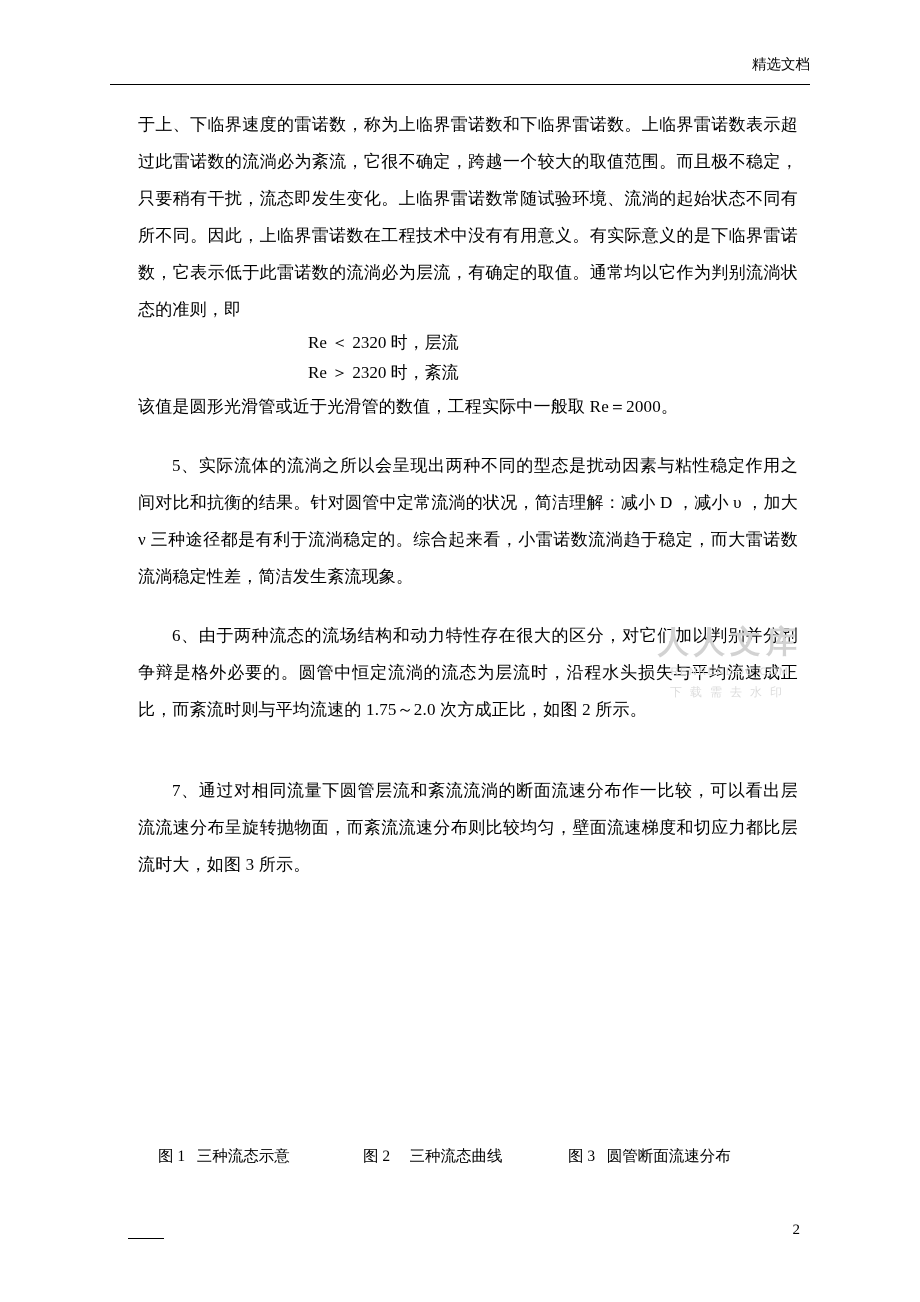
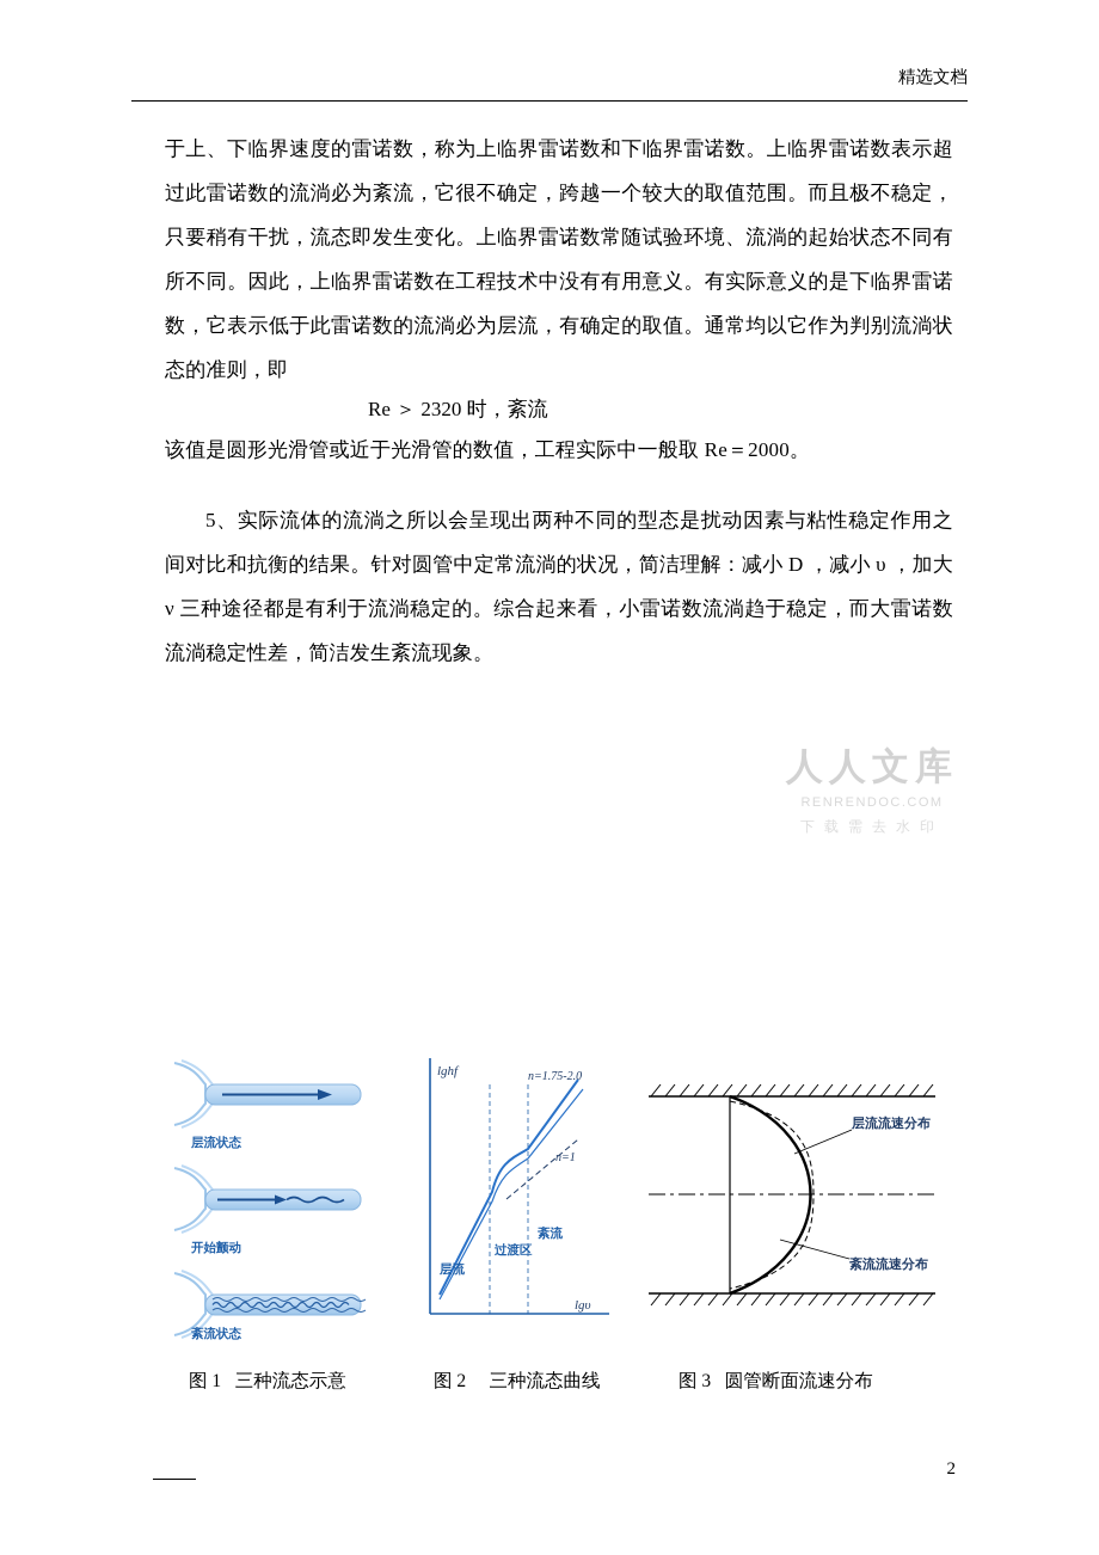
  精选文档
  于上、下临界速度的雷诺数，称为上临界雷诺数和下临界雷诺数。上临界雷诺数表示超过此雷诺数的流淌必为紊流，它很不确定，跨越一个较大的取值范围。而且极不稳定，只要稍有干扰，流态即发生变化。上临界雷诺数常随试验环境、流淌的起始状态不同有所不同。因此，上临界雷诺数在工程技术中没有有用意义。有实际意义的是下临界雷诺数，它表示低于此雷诺数的流淌必为层流，有确定的取值。通常均以它作为判别流淌状态的准则，即
- Re ＜ 2320 时，层流
  Re ＞ 2320 时，紊流
  该值是圆形光滑管或近于光滑管的数值，工程实际中一般取 Re＝2000。
  5、实际流体的流淌之所以会呈现出两种不同的型态是扰动因素与粘性稳定作用之间对比和抗衡的结果。针对圆管中定常流淌的状况，简洁理解：减小 D ，减小 υ ，加大 ν 三种途径都是有利于流淌稳定的。综合起来看，小雷诺数流淌趋于稳定，而大雷诺数流淌稳定性差，简洁发生紊流现象。
- 6、由于两种流态的流场结构和动力特性存在很大的区分，对它们加以判别并分别争辩是格外必要的。圆管中恒定流淌的流态为层流时，沿程水头损失与平均流速成正比，而紊流时则与平均流速的 1.75～2.0 次方成正比，如图 2 所示。
- 7、通过对相同流量下圆管层流和紊流流淌的断面流速分布作一比较，可以看出层流流速分布呈旋转抛物面，而紊流流速分布则比较均匀，壁面流速梯度和切应力都比层流时大，如图 3 所示。
  人人文库
  RENRENDOC.COM
  下载需去水印
+ 层流状态
+ 开始颤动
+ 紊流状态
+ lghf
+ lgυ
+ n=1.75-2.0
+ n=1
+ 层流
+ 过渡区
+ 紊流
+ 层流流速分布
+ 紊流流速分布
  图 1 三种流态示意
  图 2 三种流态曲线
  图 3 圆管断面流速分布
  2
